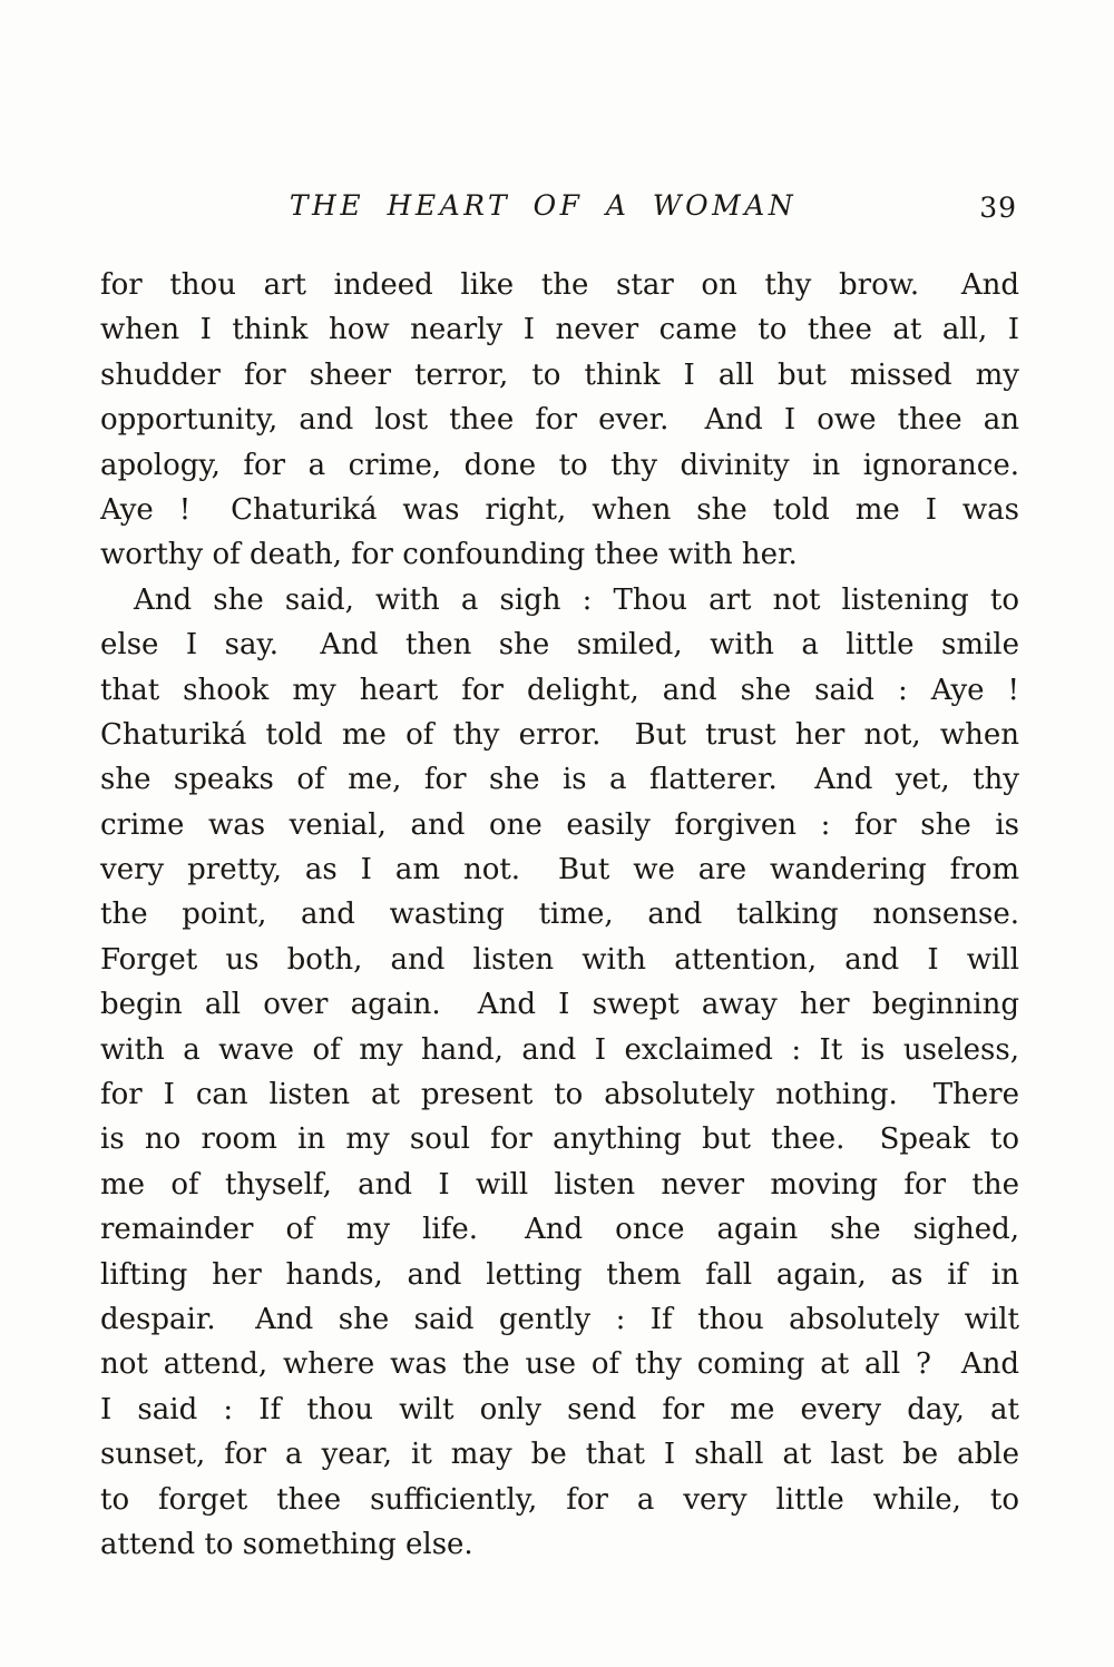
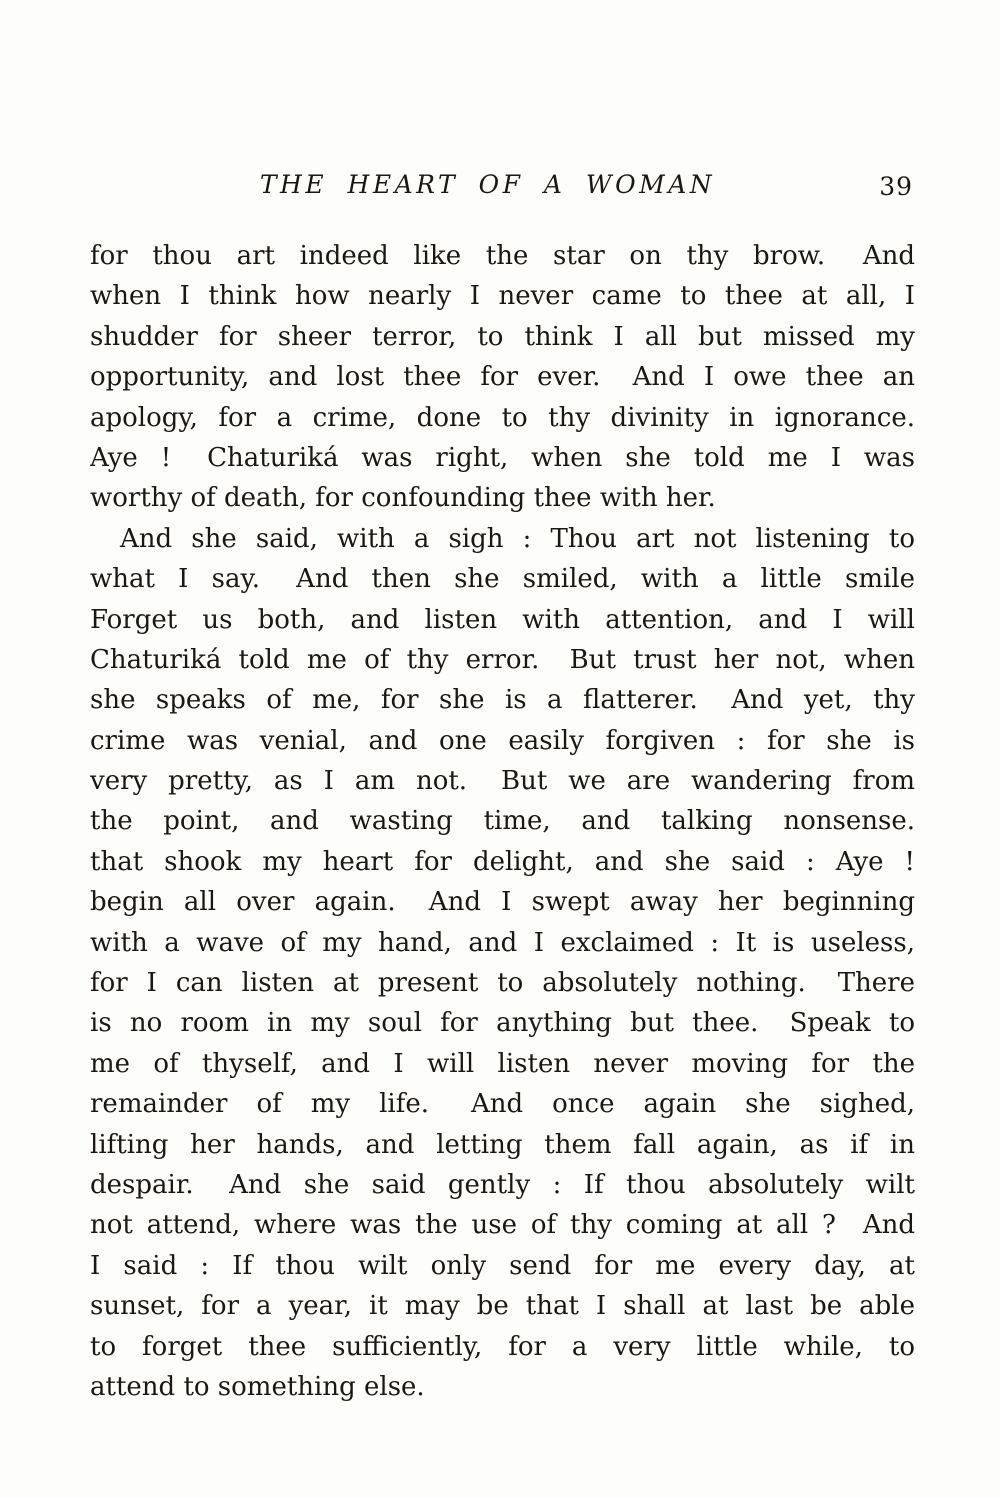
  THE HEART OF A WOMAN
  39
  for thou art indeed like the star on thy brow. And
  when I think how nearly I never came to thee at all, I
  shudder for sheer terror, to think I all but missed my
  opportunity, and lost thee for ever. And I owe thee an
  apology, for a crime, done to thy divinity in ignorance.
  Aye ! Chaturiká was right, when she told me I was
  worthy of death, for confounding thee with her.
  And she said, with a sigh : Thou art not listening to
- else I say. And then she smiled, with a little smile
+ what I say. And then she smiled, with a little smile
- that shook my heart for delight, and she said : Aye !
+ Forget us both, and listen with attention, and I will
  Chaturiká told me of thy error. But trust her not, when
  she speaks of me, for she is a flatterer. And yet, thy
  crime was venial, and one easily forgiven : for she is
  very pretty, as I am not. But we are wandering from
  the point, and wasting time, and talking nonsense.
- Forget us both, and listen with attention, and I will
+ that shook my heart for delight, and she said : Aye !
  begin all over again. And I swept away her beginning
  with a wave of my hand, and I exclaimed : It is useless,
  for I can listen at present to absolutely nothing. There
  is no room in my soul for anything but thee. Speak to
  me of thyself, and I will listen never moving for the
  remainder of my life. And once again she sighed,
  lifting her hands, and letting them fall again, as if in
  despair. And she said gently : If thou absolutely wilt
  not attend, where was the use of thy coming at all ? And
  I said : If thou wilt only send for me every day, at
  sunset, for a year, it may be that I shall at last be able
  to forget thee sufficiently, for a very little while, to
  attend to something else.
